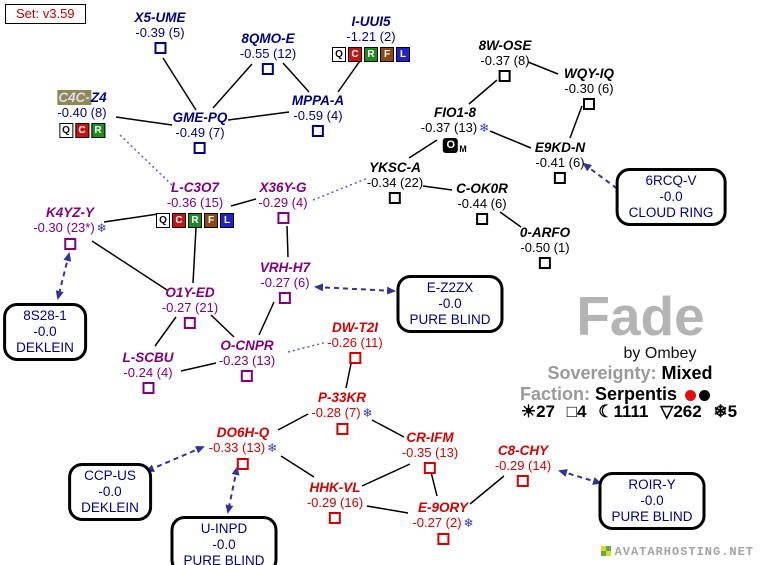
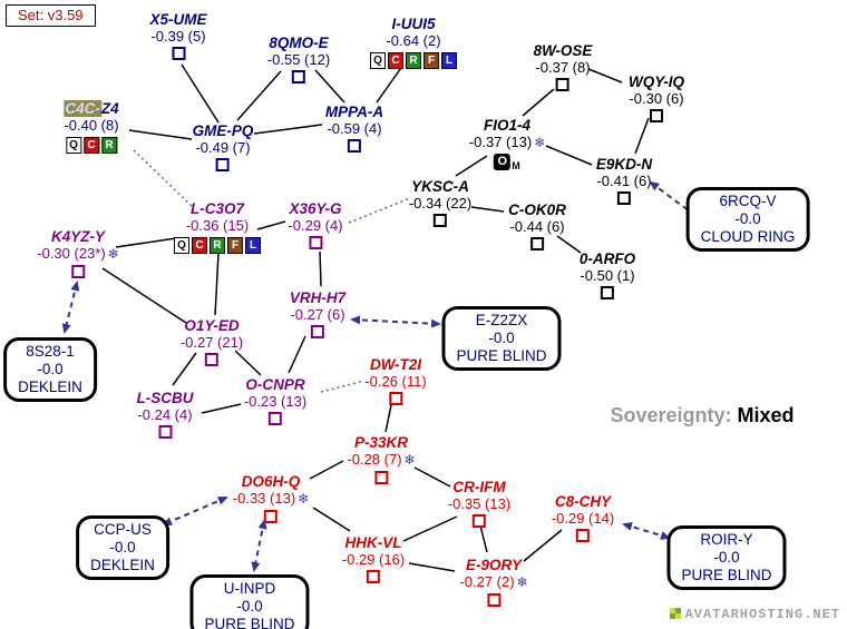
  Set: v3.59
  X5-UME
  -0.39 (5)
  8QMO-E
  -0.55 (12)
  I-UUI5
- -1.21 (2)
+ -0.64 (2)
  Q C R F L
  8W-OSE
  -0.37 (8)
  WQY-IQ
  -0.30 (6)
  C4C-Z4
  -0.40 (8)
  Q C R
  GME-PQ
  -0.49 (7)
  MPPA-A
  -0.59 (4)
- FIO1-8
+ FIO1-4
  -0.37 (13) ❄
  O M
  E9KD-N
  -0.41 (6)
  YKSC-A
  -0.34 (22)
  C-OK0R
  -0.44 (6)
  0-ARFO
  -0.50 (1)
  K4YZ-Y
  -0.30 (23*) ❄
  L-C3O7
  -0.36 (15)
  Q C R F L
  X36Y-G
  -0.29 (4)
  VRH-H7
  -0.27 (6)
  O1Y-ED
  -0.27 (21)
  L-SCBU
  -0.24 (4)
  O-CNPR
  -0.23 (13)
  DW-T2I
  -0.26 (11)
  P-33KR
  -0.28 (7) ❄
  DO6H-Q
  -0.33 (13) ❄
  CR-IFM
  -0.35 (13)
  HHK-VL
  -0.29 (16)
  E-9ORY
  -0.27 (2) ❄
  C8-CHY
  -0.29 (14)
  6RCQ-V
  -0.0
  CLOUD RING
  E-Z2ZX
  -0.0
  PURE BLIND
  8S28-1
  -0.0
  DEKLEIN
  CCP-US
  -0.0
  DEKLEIN
  U-INPD
  -0.0
  PURE BLIND
  ROIR-Y
  -0.0
  PURE BLIND
- Fade
- by Ombey
  Sovereignty: Mixed
- Faction: Serpentis
- ☀27 □4 ☾1111 ▽262 ❄5
  AVATARHOSTING.NET
